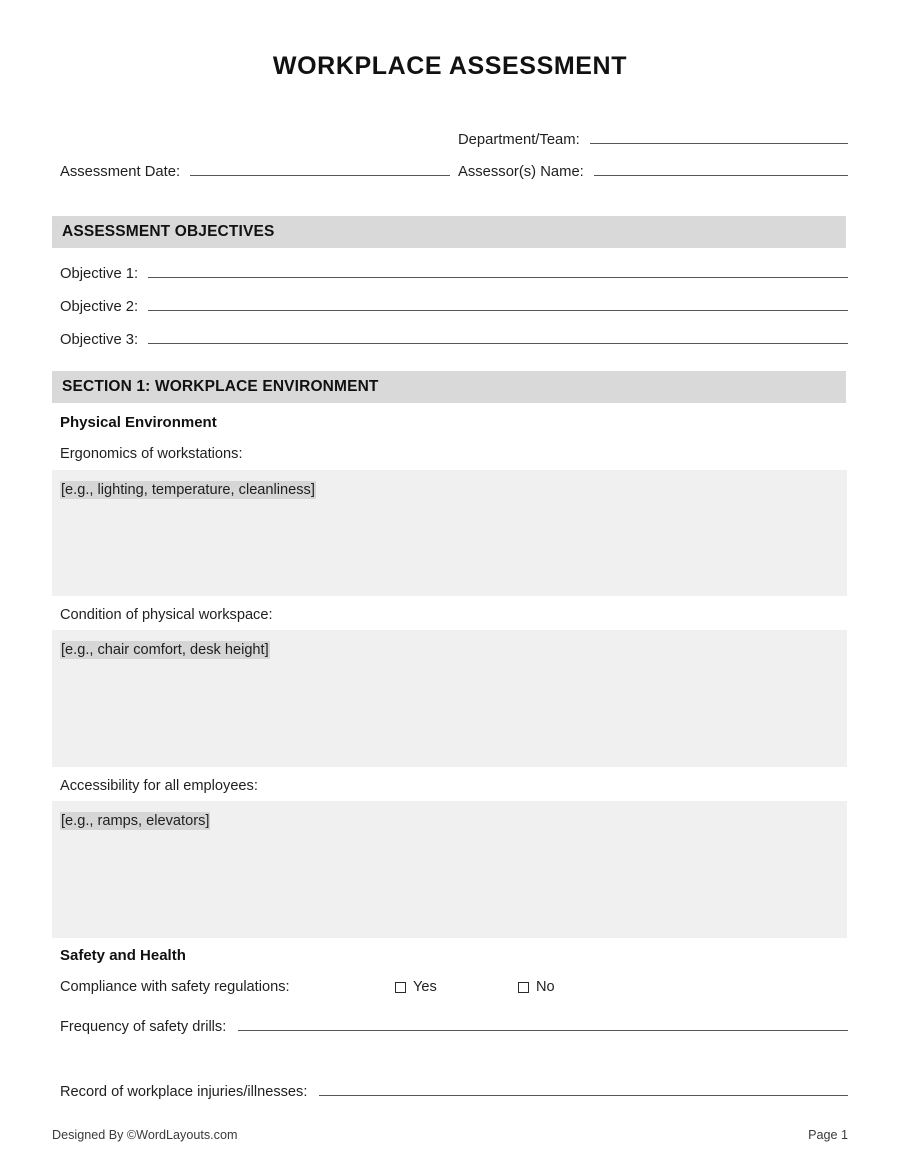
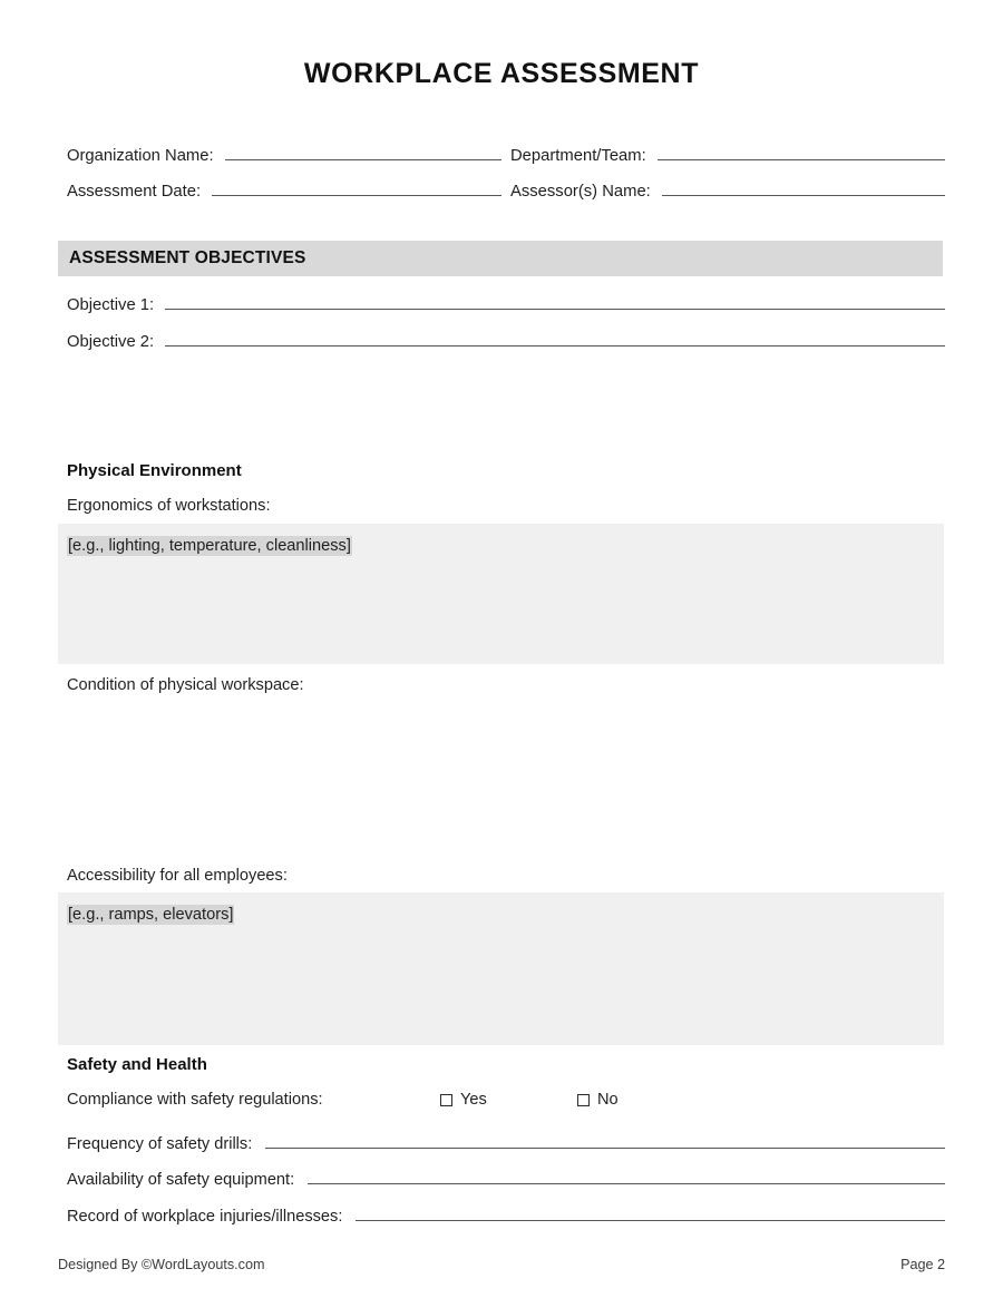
  WORKPLACE ASSESSMENT
+ Organization Name:
  Department/Team:
  Assessment Date:
  Assessor(s) Name:
  ASSESSMENT OBJECTIVES
  Objective 1:
  Objective 2:
- Objective 3:
- SECTION 1: WORKPLACE ENVIRONMENT
  Physical Environment
  Ergonomics of workstations:
  [e.g., lighting, temperature, cleanliness]
  Condition of physical workspace:
- [e.g., chair comfort, desk height]
  Accessibility for all employees:
  [e.g., ramps, elevators]
  Safety and Health
  Compliance with safety regulations:
  Yes
  No
  Frequency of safety drills:
+ Availability of safety equipment:
  Record of workplace injuries/illnesses:
  Designed By ©WordLayouts.com
- Page 1
+ Page 2
